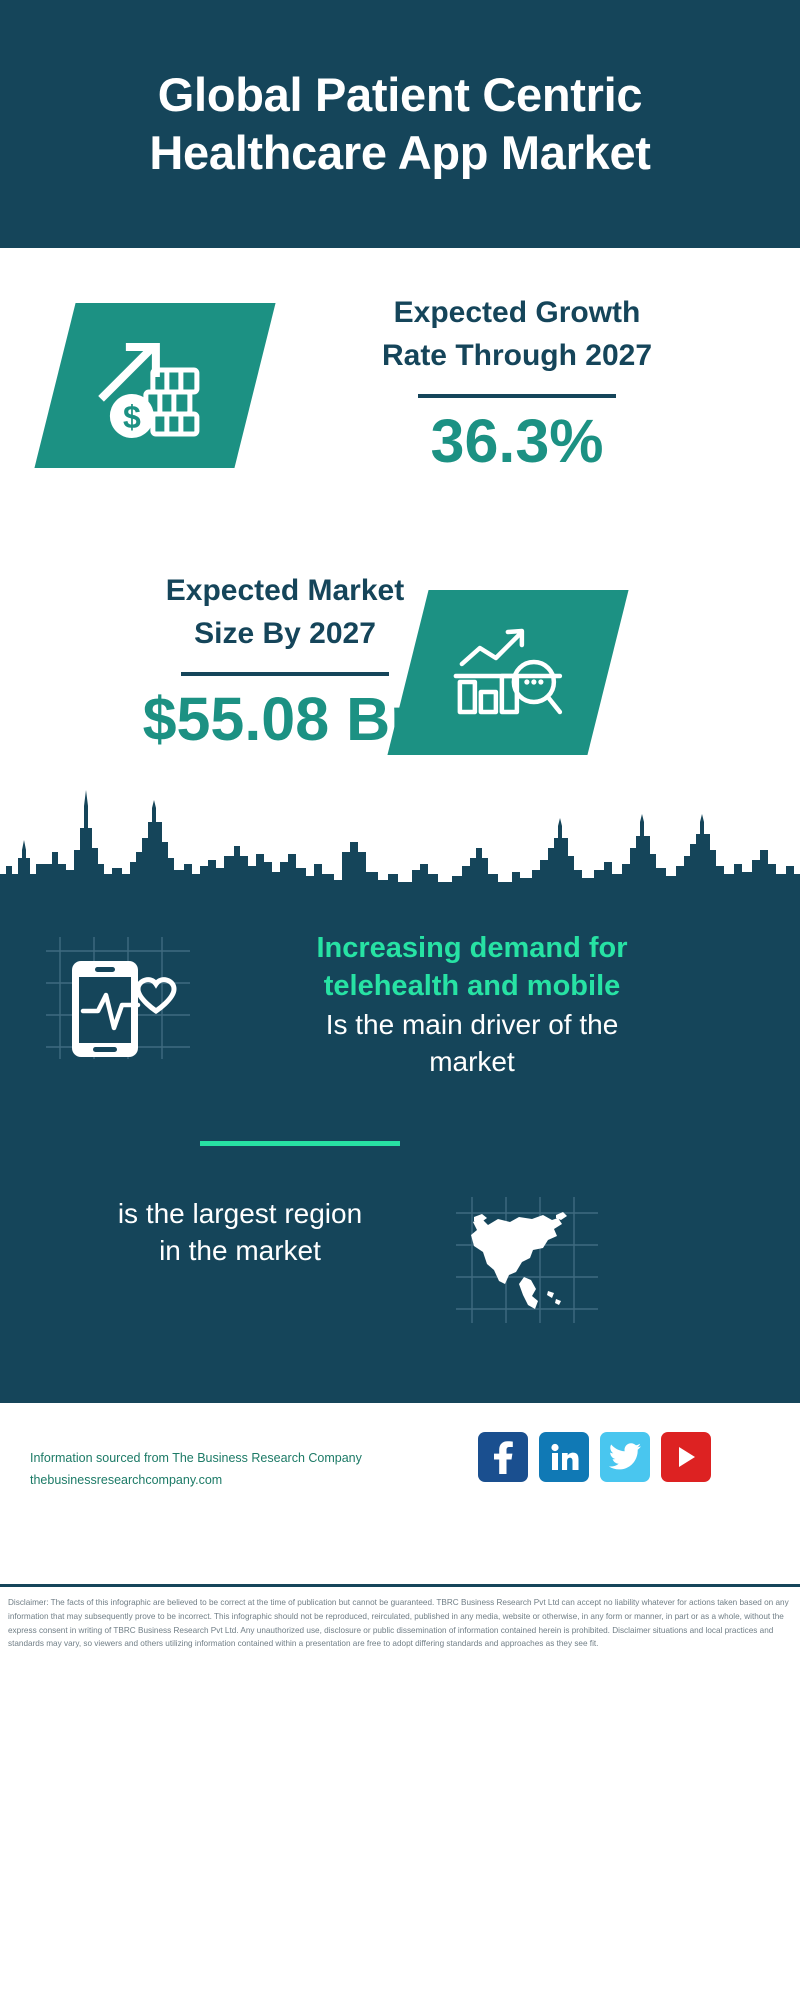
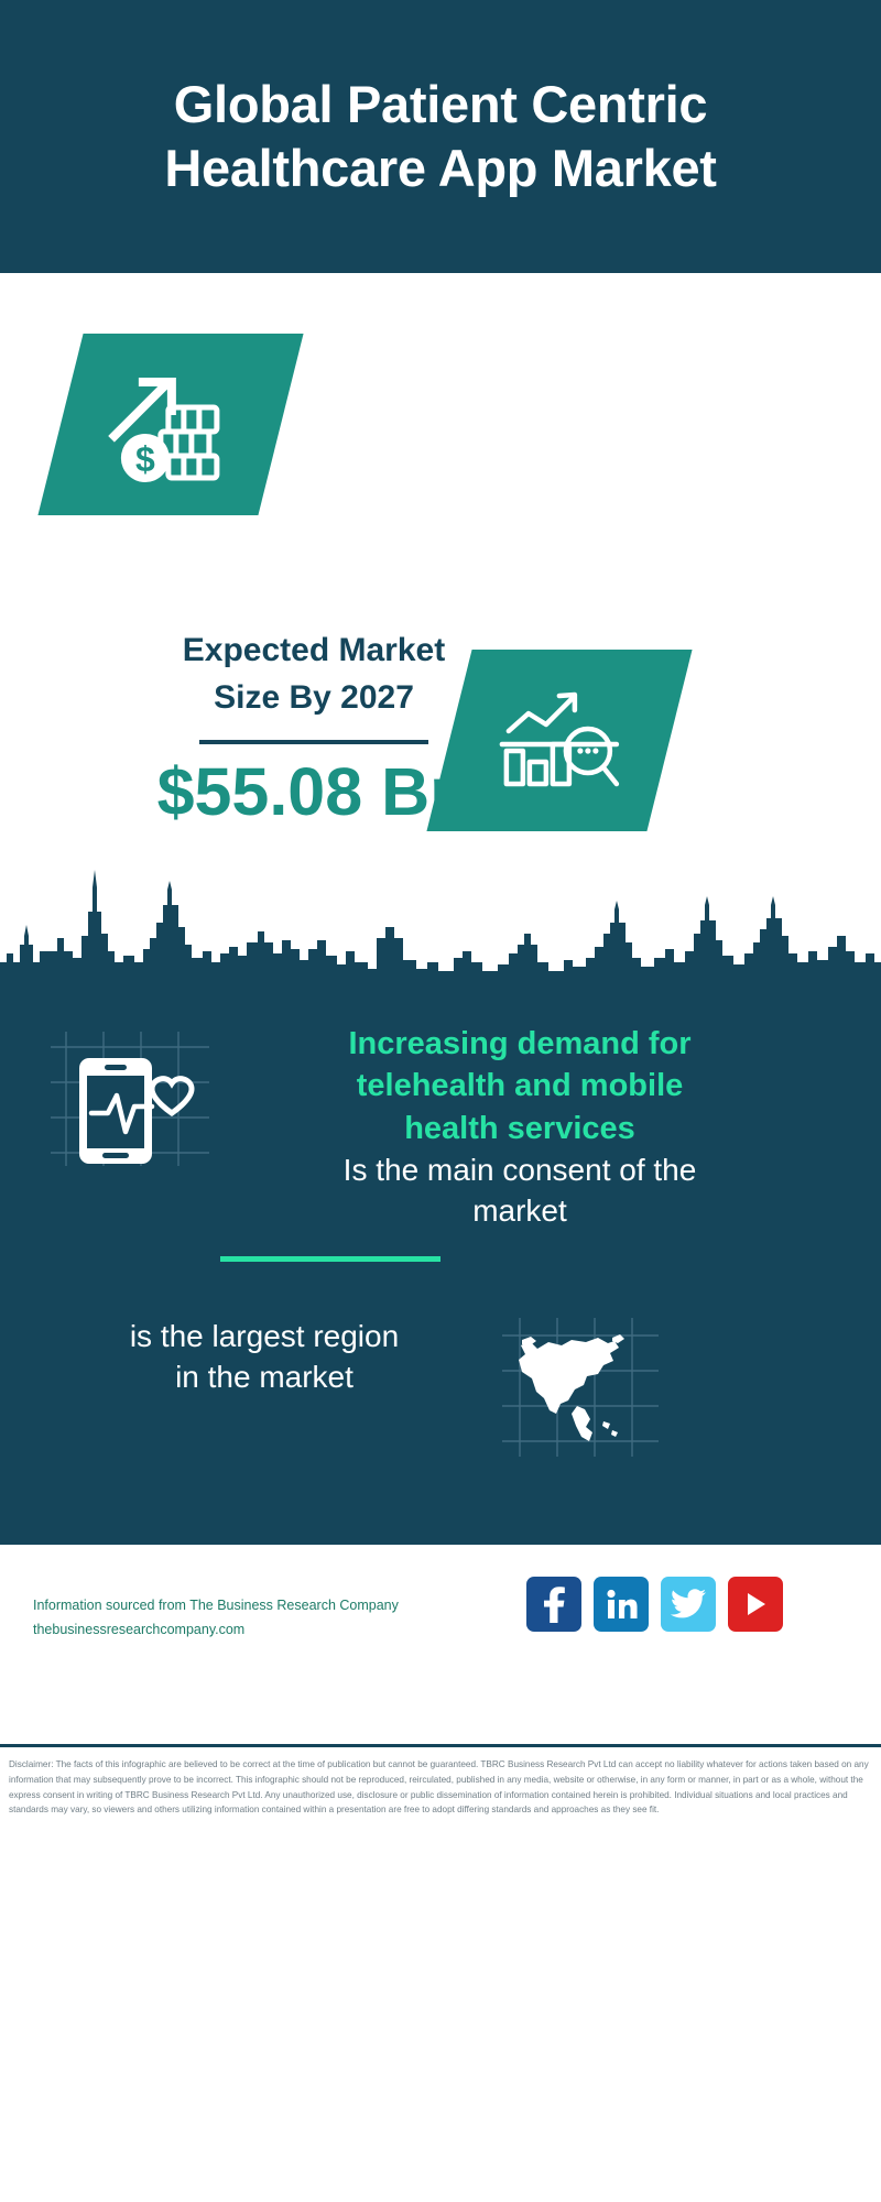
  Global Patient Centric Healthcare App Market
- Expected Growth
- Rate Through 2027
- 36.3%
  Expected Market
  Size By 2027
  $55.08 B
  Increasing demand for
  telehealth and mobile
+ health services
- Is the main driver of the
+ Is the main consent of the
  market
  is the largest region
  in the market
  Information sourced from The Business Research Company
  thebusinessresearchcompany.com
- Disclaimer: The facts of this infographic are believed to be correct at the time of publication but cannot be guaranteed. TBRC Business Research Pvt Ltd can accept no liability whatever for actions taken based on any information that may subsequently prove to be incorrect. This infographic should not be reproduced, reirculated, published in any media, website or otherwise, in any form or manner, in part or as a whole, without the express consent in writing of TBRC Business Research Pvt Ltd. Any unauthorized use, disclosure or public dissemination of information contained herein is prohibited. Disclaimer situations and local practices and standards may vary, so viewers and others utilizing information contained within a presentation are free to adopt differing standards and approaches as they see fit.
+ Disclaimer: The facts of this infographic are believed to be correct at the time of publication but cannot be guaranteed. TBRC Business Research Pvt Ltd can accept no liability whatever for actions taken based on any information that may subsequently prove to be incorrect. This infographic should not be reproduced, reirculated, published in any media, website or otherwise, in any form or manner, in part or as a whole, without the express consent in writing of TBRC Business Research Pvt Ltd. Any unauthorized use, disclosure or public dissemination of information contained herein is prohibited. Individual situations and local practices and standards may vary, so viewers and others utilizing information contained within a presentation are free to adopt differing standards and approaches as they see fit.
